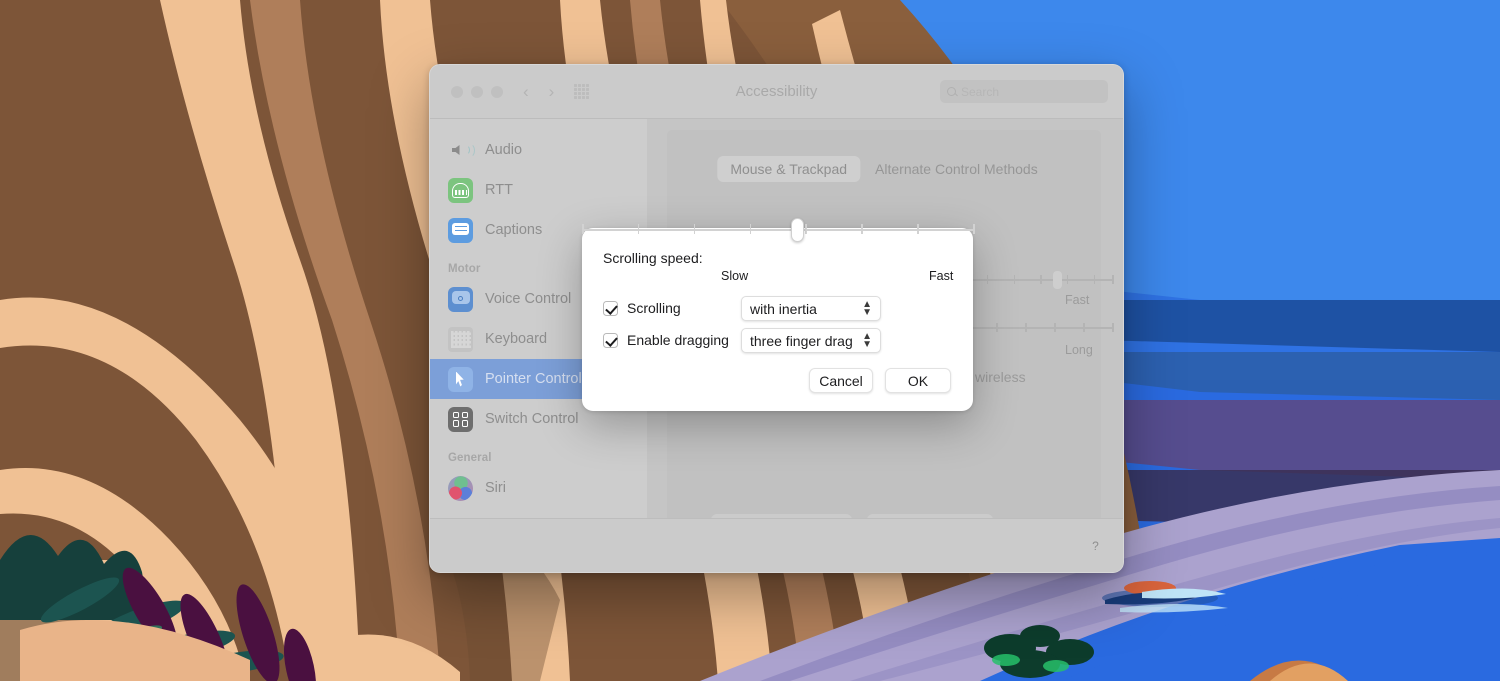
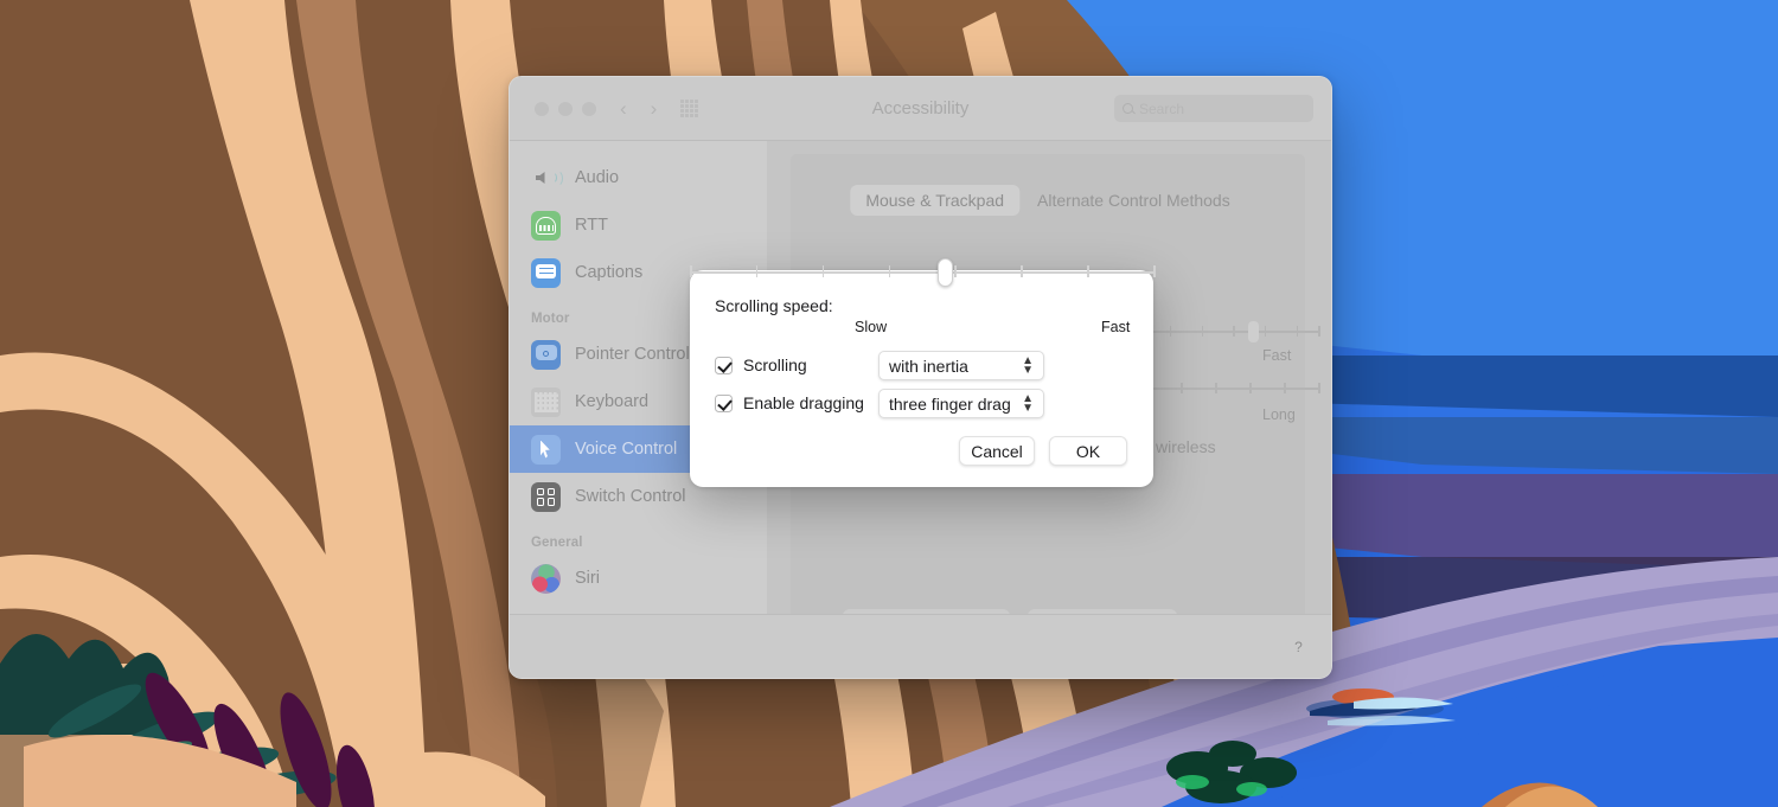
  Accessibility
  Audio
  RTT
  Captions
  Motor
- Voice Control
+ Pointer Control
  Keyboard
- Pointer Control
+ Voice Control
  Switch Control
  General
  Siri
  Mouse & Trackpad
  Alternate Control Methods
  Fast
  Long
  wireless
  ?
  Scrolling speed:
  Slow
  Fast
  Scrolling
  with inertia
  ▲
  ▼
  Enable dragging
  three finger drag
  ▲
  ▼
  Cancel
  OK
